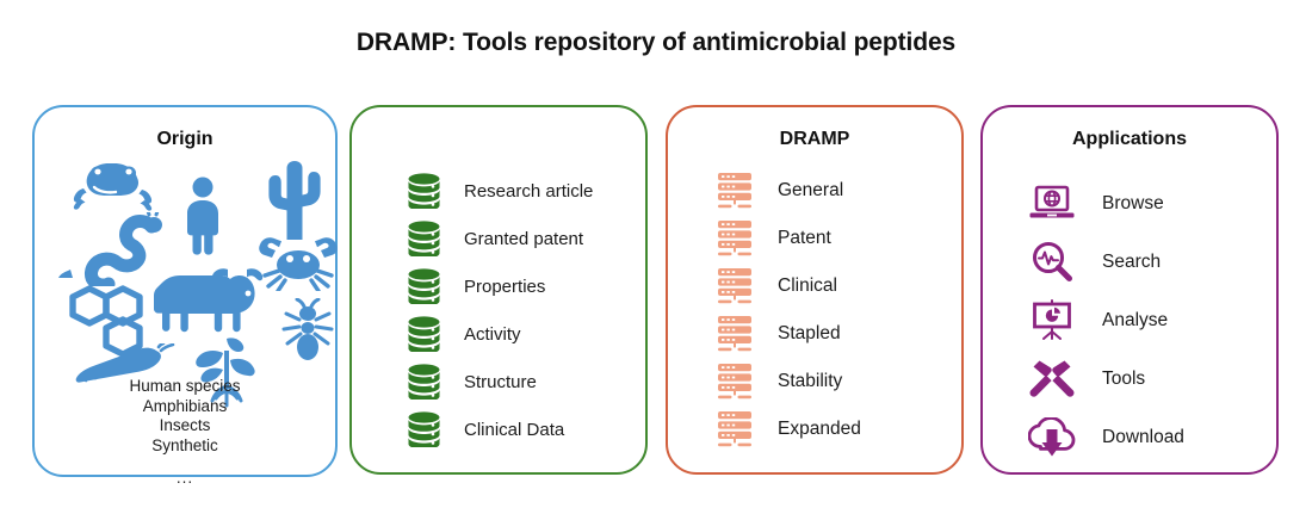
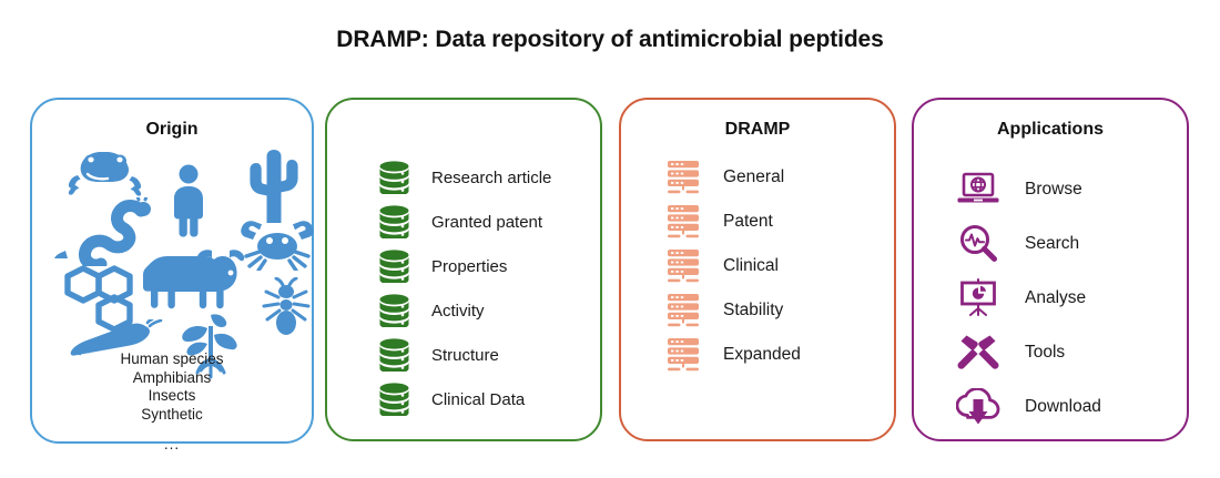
- DRAMP: Tools repository of antimicrobial peptides
+ DRAMP: Data repository of antimicrobial peptides
  Origin
  Human species
  Amphibians
  Insects
  Synthetic
  ...
  Research article
  Granted patent
  Properties
  Activity
  Structure
  Clinical Data
  DRAMP
  General
  Patent
  Clinical
- Stapled
  Stability
  Expanded
  Applications
  Browse
  Search
  Analyse
  Tools
  Download
